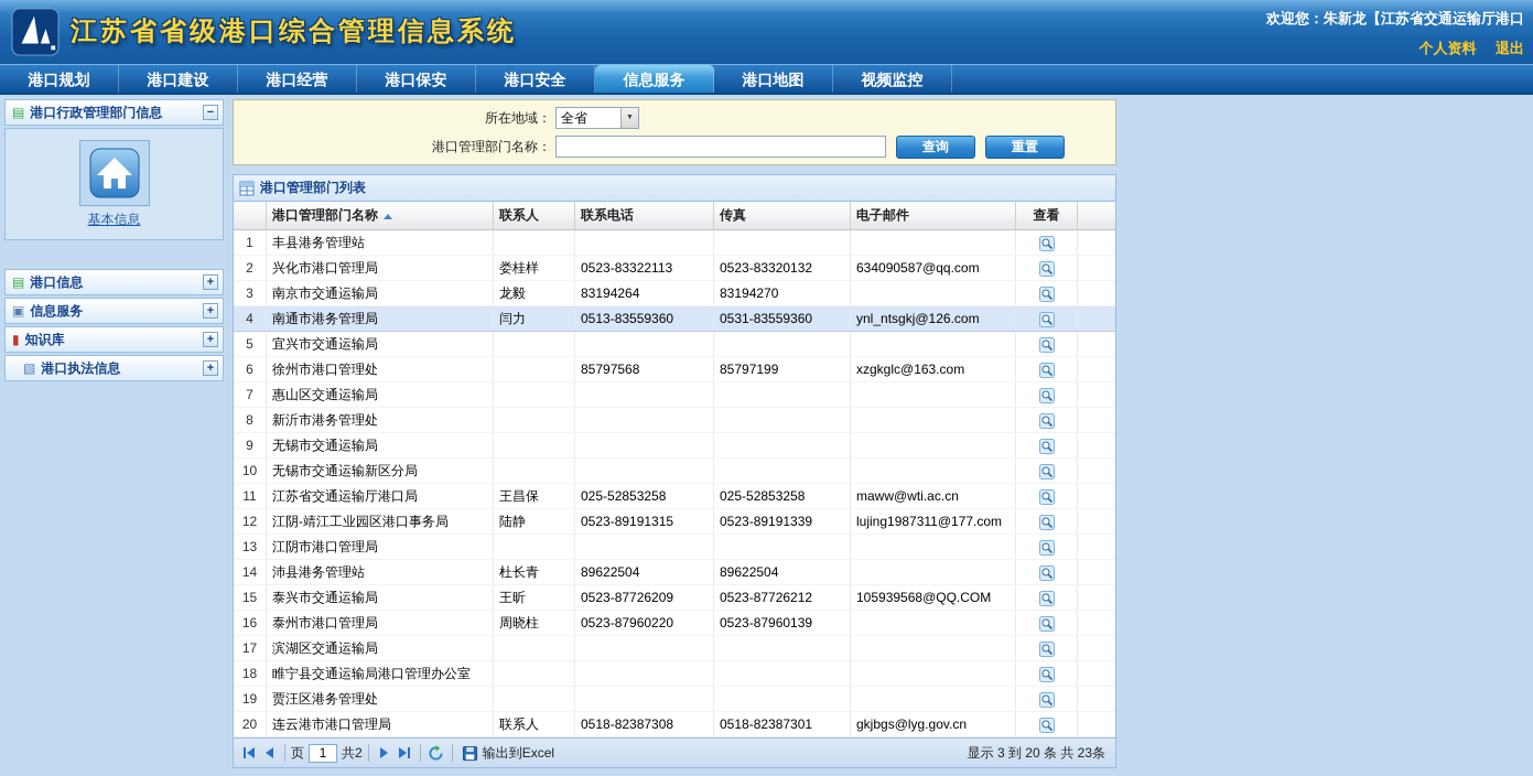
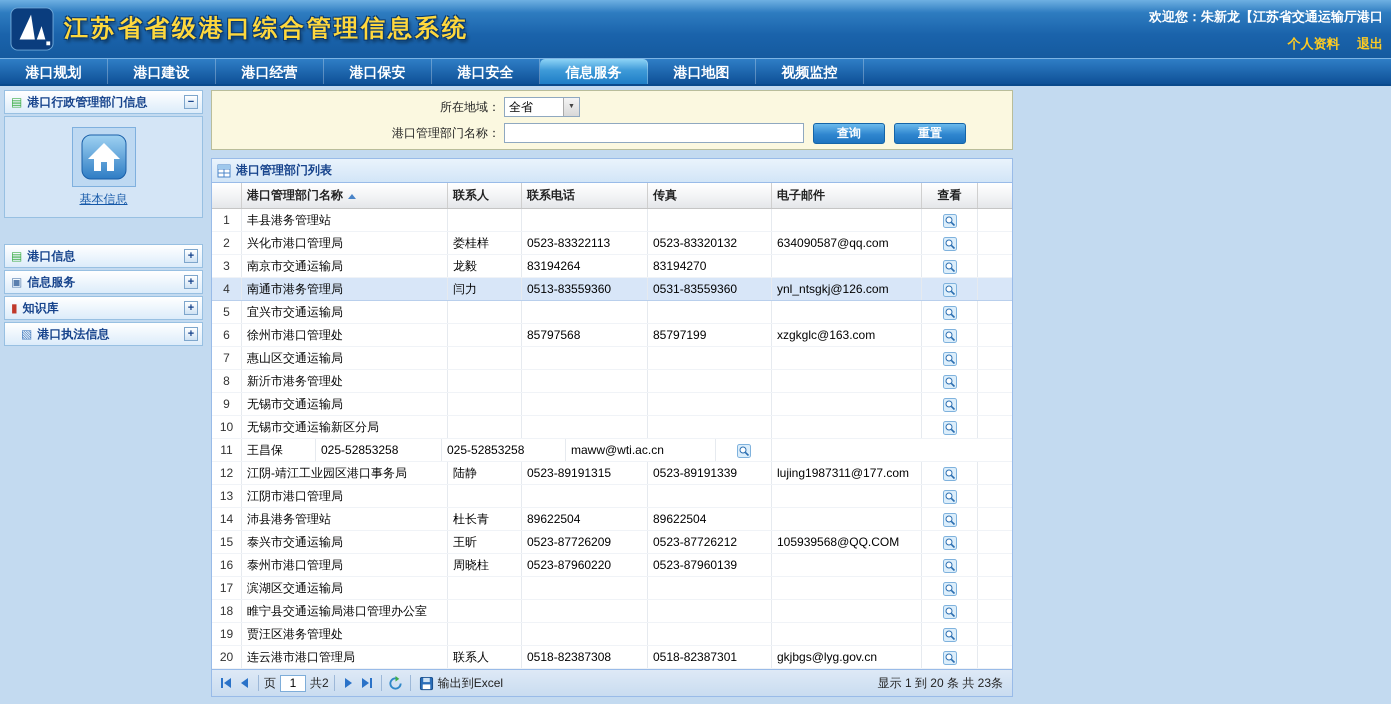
  江苏省省级港口综合管理信息系统
  欢迎您：朱新龙【江苏省交通运输厅港口
  个人资料 退出
  港口规划
  港口建设
  港口经营
  港口保安
  港口安全
  信息服务
  港口地图
  视频监控
  ▤
  港口行政管理部门信息
  −
  基本信息
  ▤
  港口信息
  +
  ▣
  信息服务
  +
  ▮
  知识库
  +
  ▧
  港口执法信息
  +
  所在地域：
  全省
  港口管理部门名称：
  查询
  重置
  港口管理部门列表
  港口管理部门名称
  联系人
  联系电话
  传真
  电子邮件
  查看
  1
  丰县港务管理站
  2
  兴化市港口管理局
  娄桂样
  0523-83322113
  0523-83320132
  634090587@qq.com
  3
  南京市交通运输局
  龙毅
  83194264
  83194270
  4
  南通市港务管理局
  闫力
  0513-83559360
  0531-83559360
  ynl_ntsgkj@126.com
  5
  宜兴市交通运输局
  6
  徐州市港口管理处
  85797568
  85797199
  xzgkglc@163.com
  7
  惠山区交通运输局
  8
  新沂市港务管理处
  9
  无锡市交通运输局
  10
  无锡市交通运输新区分局
  11
- 江苏省交通运输厅港口局
  王昌保
  025-52853258
  025-52853258
  maww@wti.ac.cn
  12
  江阴-靖江工业园区港口事务局
  陆静
  0523-89191315
  0523-89191339
  lujing1987311@177.com
  13
  江阴市港口管理局
  14
  沛县港务管理站
  杜长青
  89622504
  89622504
  15
  泰兴市交通运输局
  王昕
  0523-87726209
  0523-87726212
  105939568@QQ.COM
  16
  泰州市港口管理局
  周晓柱
  0523-87960220
  0523-87960139
  17
  滨湖区交通运输局
  18
  睢宁县交通运输局港口管理办公室
  19
  贾汪区港务管理处
  20
  连云港市港口管理局
  联系人
  0518-82387308
  0518-82387301
  gkjbgs@lyg.gov.cn
  页
  1
  共2
  输出到Excel
- 显示 3 到 20 条 共 23条
+ 显示 1 到 20 条 共 23条
